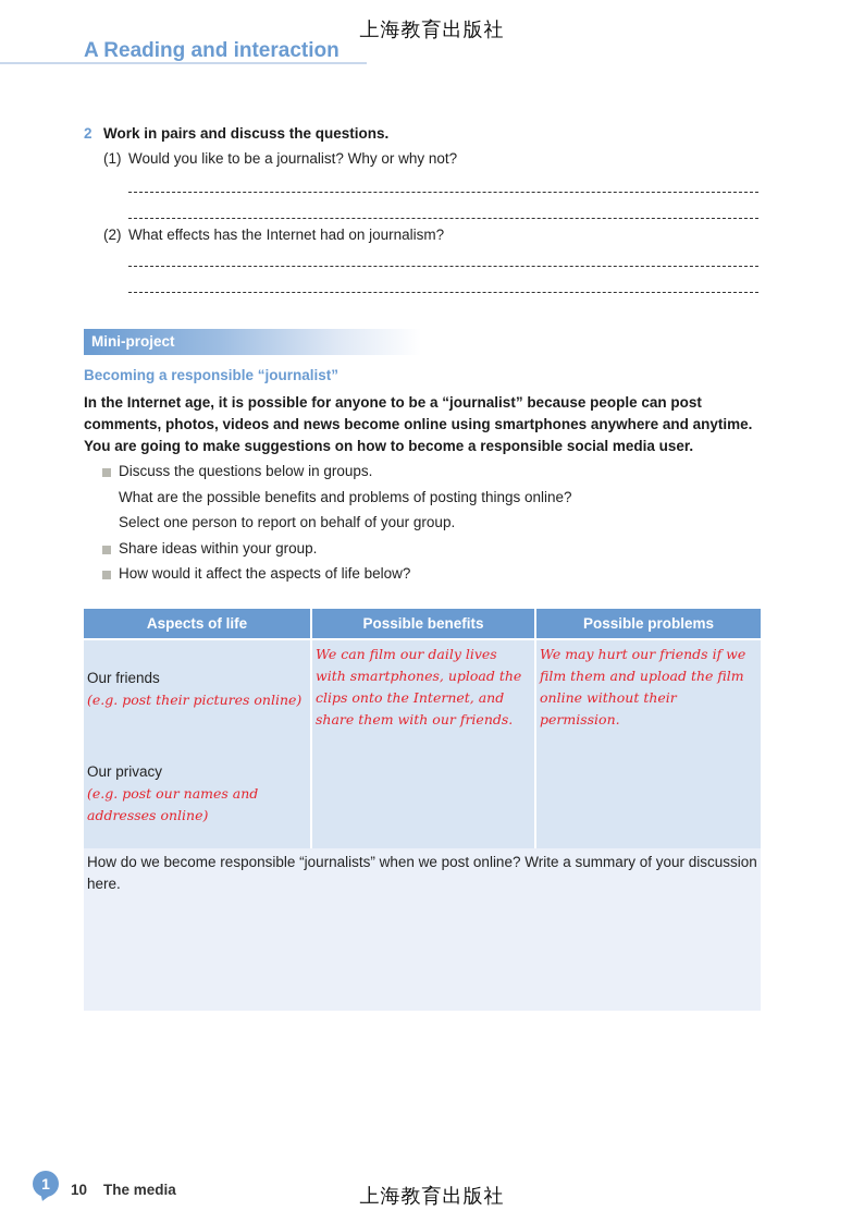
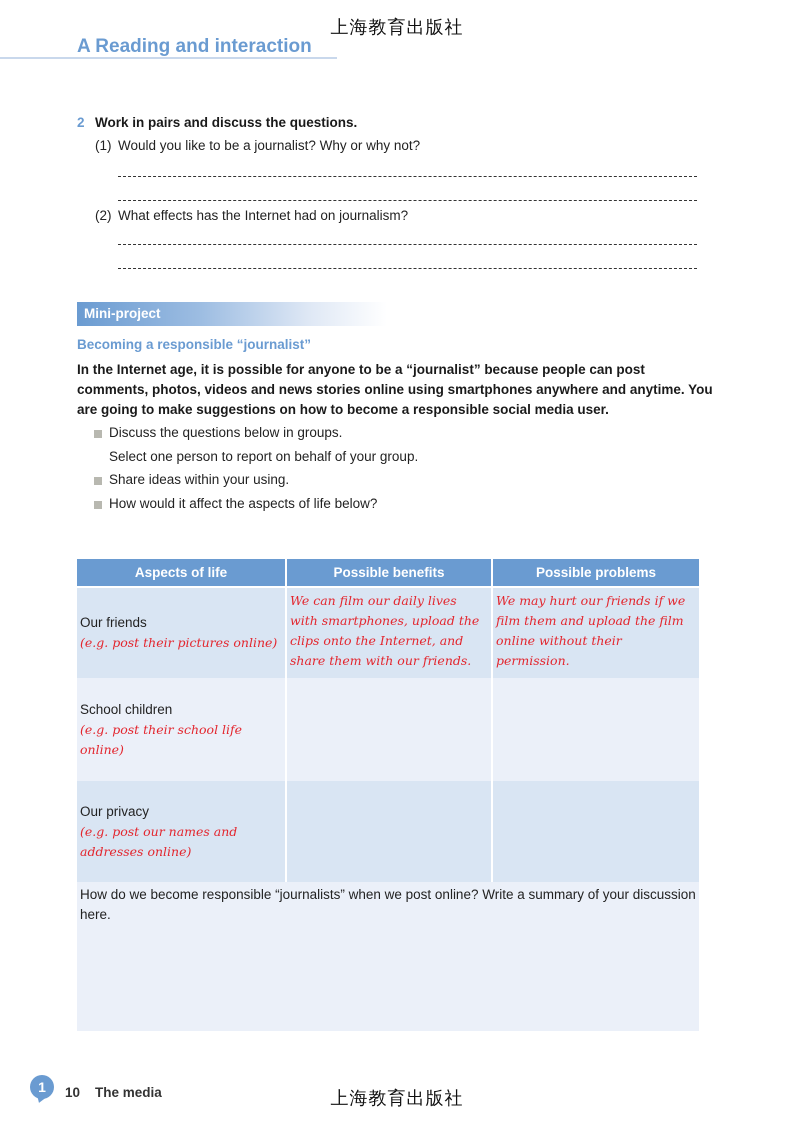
  上海教育出版社
  A Reading and interaction
  2
  Work in pairs and discuss the questions.
  (1) Would you like to be a journalist? Why or why not?
  (2) What effects has the Internet had on journalism?
  Mini-project
  Becoming a responsible “journalist”
- In the Internet age, it is possible for anyone to be a “journalist” because people can post comments, photos, videos and news become online using smartphones anywhere and anytime. You are going to make suggestions on how to become a responsible social media user.
+ In the Internet age, it is possible for anyone to be a “journalist” because people can post comments, photos, videos and news stories online using smartphones anywhere and anytime. You are going to make suggestions on how to become a responsible social media user.
  Discuss the questions below in groups.
- What are the possible benefits and problems of posting things online?
  Select one person to report on behalf of your group.
- Share ideas within your group.
+ Share ideas within your using.
  How would it affect the aspects of life below?
  Aspects of life	Possible benefits	Possible problems
  Our friends (e.g. post their pictures online)	We can film our daily lives with smartphones, upload the clips onto the Internet, and share them with our friends.	We may hurt our friends if we film them and upload the film online without their permission.
+ School children (e.g. post their school life online)
  Our privacy (e.g. post our names and addresses online)
  How do we become responsible “journalists” when we post online? Write a summary of your discussion here.
  1
  10
  The media
  上海教育出版社
